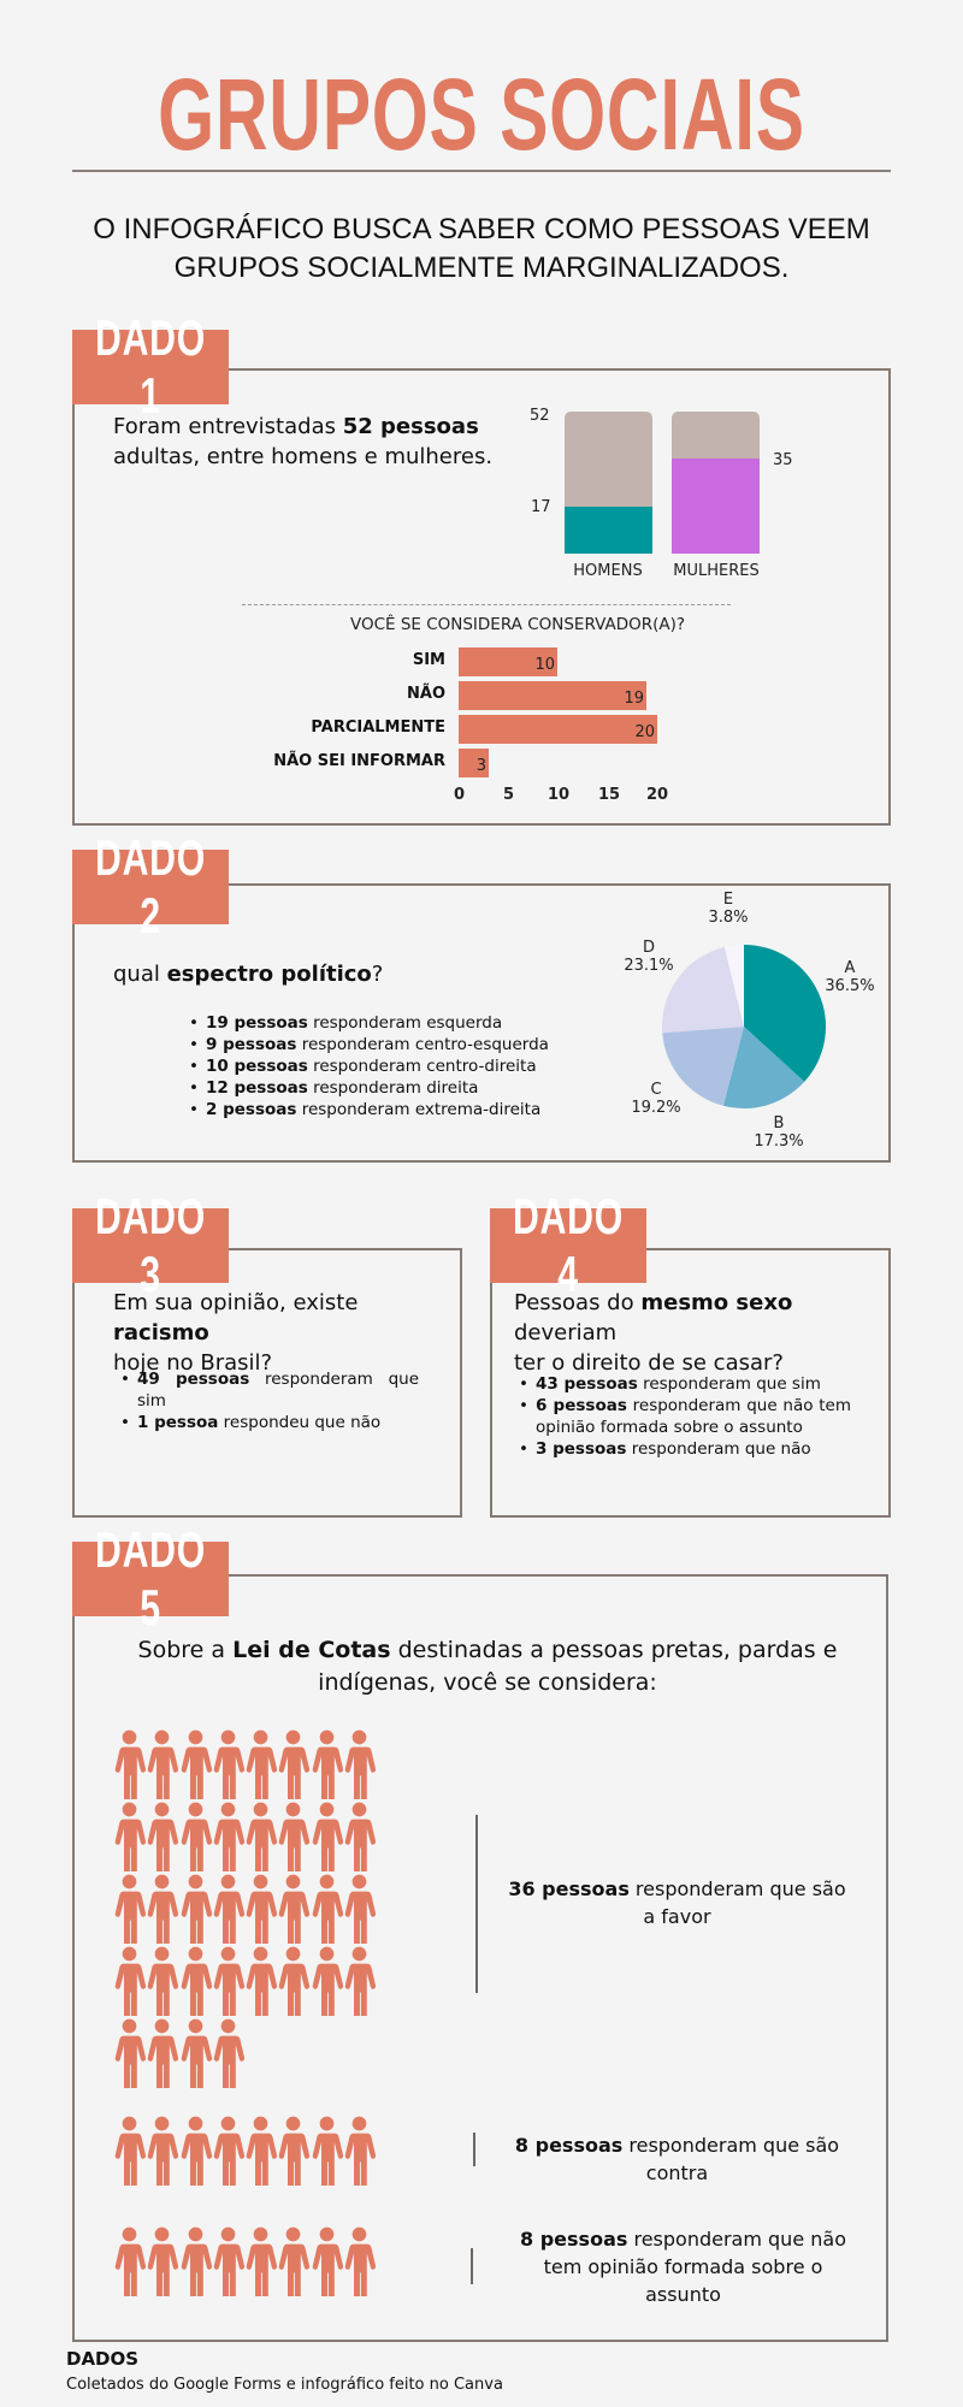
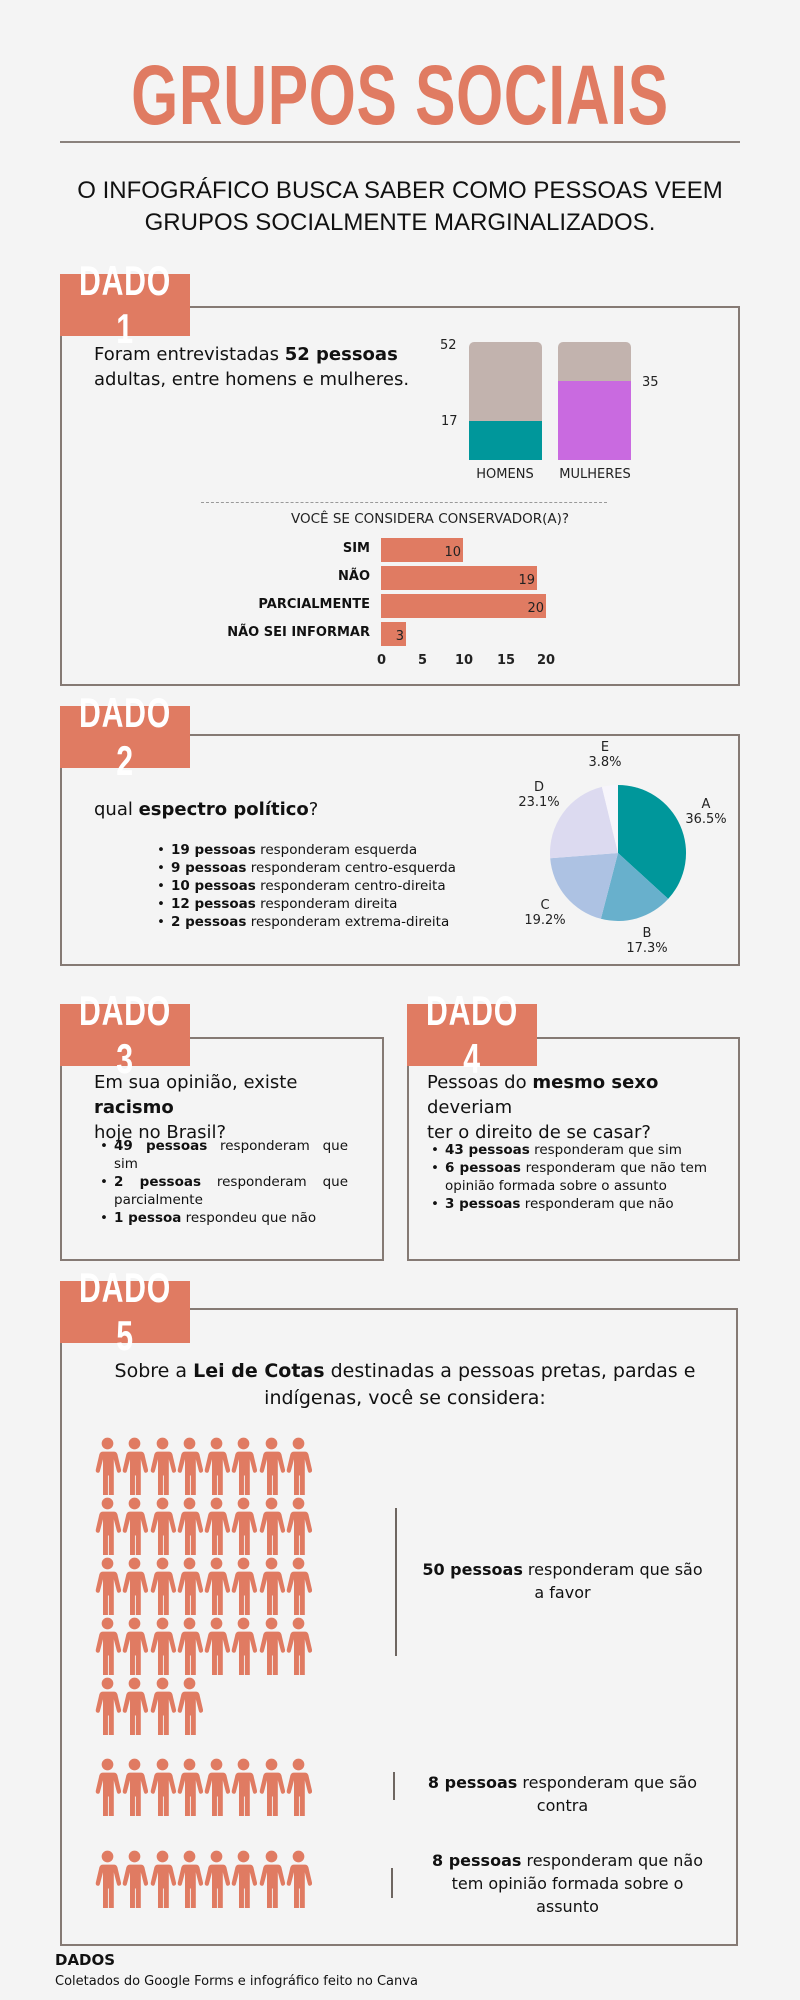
  GRUPOS SOCIAIS
  O INFOGRÁFICO BUSCA SABER COMO PESSOAS VEEM
  GRUPOS SOCIALMENTE MARGINALIZADOS.
  DADO 1
  Foram entrevistadas 52 pessoas
  adultas, entre homens e mulheres.
  52
  17
  35
  HOMENS
  MULHERES
  VOCÊ SE CONSIDERA CONSERVADOR(A)?
  SIM
  10
  NÃO
  19
  PARCIALMENTE
  20
  NÃO SEI INFORMAR
  3
  0
  5
  10
  15
  20
  DADO 2
  qual espectro político?
  19 pessoas responderam esquerda
  9 pessoas responderam centro-esquerda
  10 pessoas responderam centro-direita
  12 pessoas responderam direita
  2 pessoas responderam extrema-direita
  E
  3.8%
  D
  23.1%
  A
  36.5%
  C
  19.2%
  B
  17.3%
  DADO 3
  Em sua opinião, existe racismo
  hoje no Brasil?
  49 pessoas responderam que sim
+ 2 pessoas responderam que parcialmente
  1 pessoa respondeu que não
  DADO 4
  Pessoas do mesmo sexo deveriam
  ter o direito de se casar?
  43 pessoas responderam que sim
  6 pessoas responderam que não tem opinião formada sobre o assunto
  3 pessoas responderam que não
  DADO 5
  Sobre a Lei de Cotas destinadas a pessoas pretas, pardas e
  indígenas, você se considera:
- 36 pessoas responderam que são a favor
+ 50 pessoas responderam que são a favor
  8 pessoas responderam que são contra
  8 pessoas responderam que não tem opinião formada sobre o assunto
  DADOS
  Coletados do Google Forms e infográfico feito no Canva
